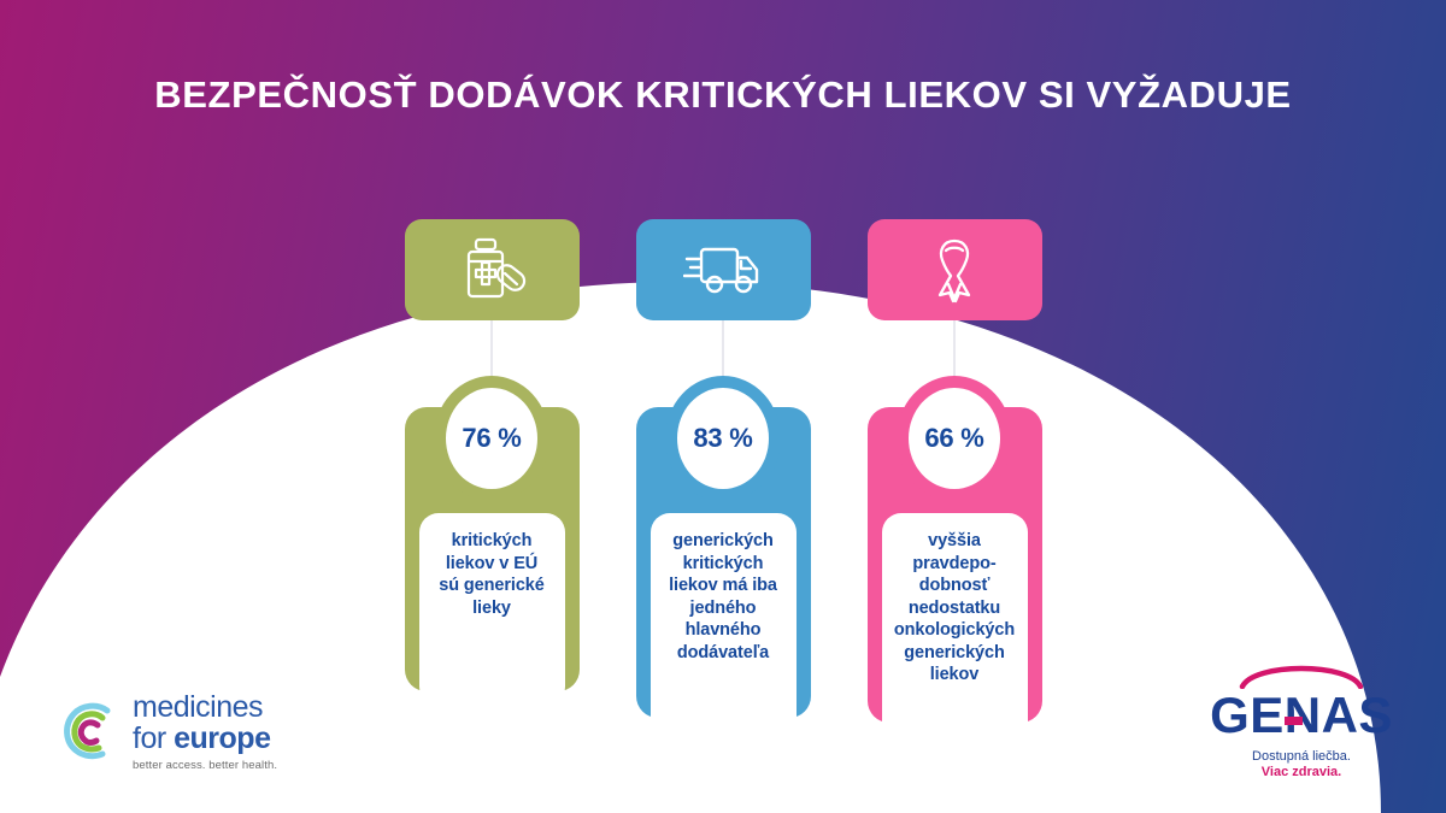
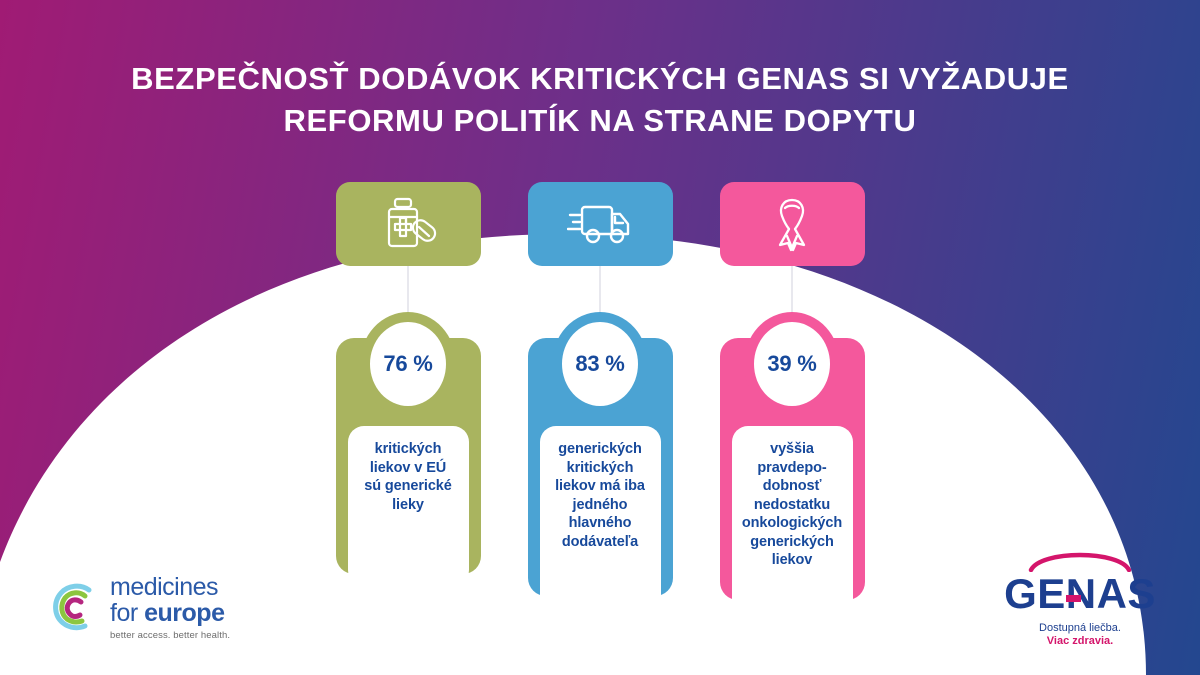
- BEZPEČNOSŤ DODÁVOK KRITICKÝCH LIEKOV SI VYŽADUJE
+ BEZPEČNOSŤ DODÁVOK KRITICKÝCH GENAS SI VYŽADUJE
+ REFORMU POLITÍK NA STRANE DOPYTU
  76 %
  kritických
  liekov v EÚ
  sú generické
  lieky
  83 %
  generických
  kritických
  liekov má iba
  jedného
  hlavného
  dodávateľa
- 66 %
+ 39 %
  vyššia
  pravdepo-
  dobnosť
  nedostatku
  onkologických
  generických
  liekov
  medicines
  for europe
  better access. better health.
  GENAS
  Dostupná liečba.
  Viac zdravia.
